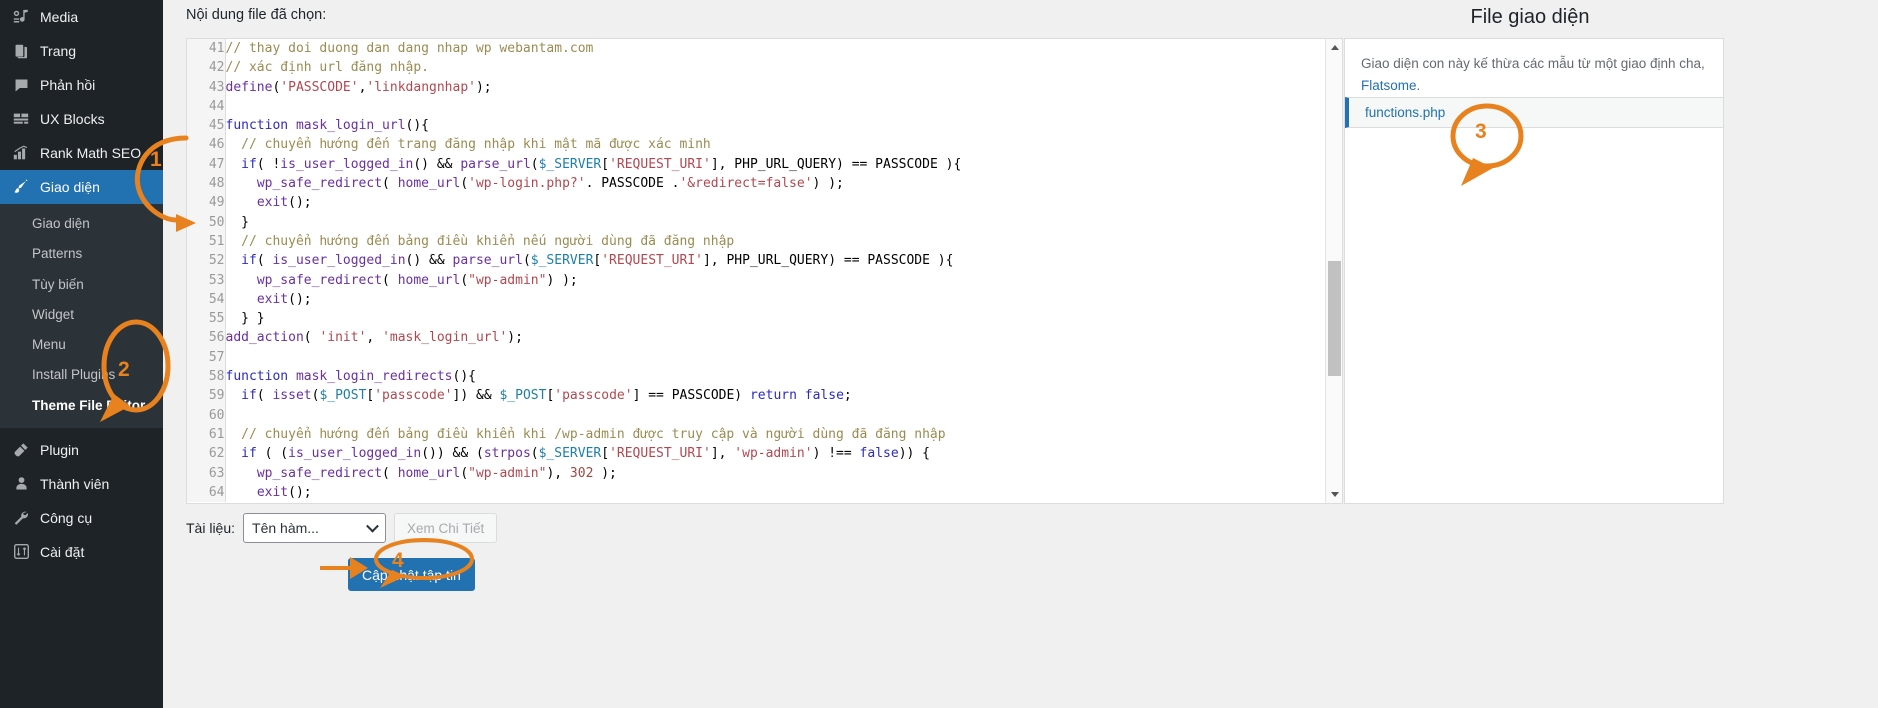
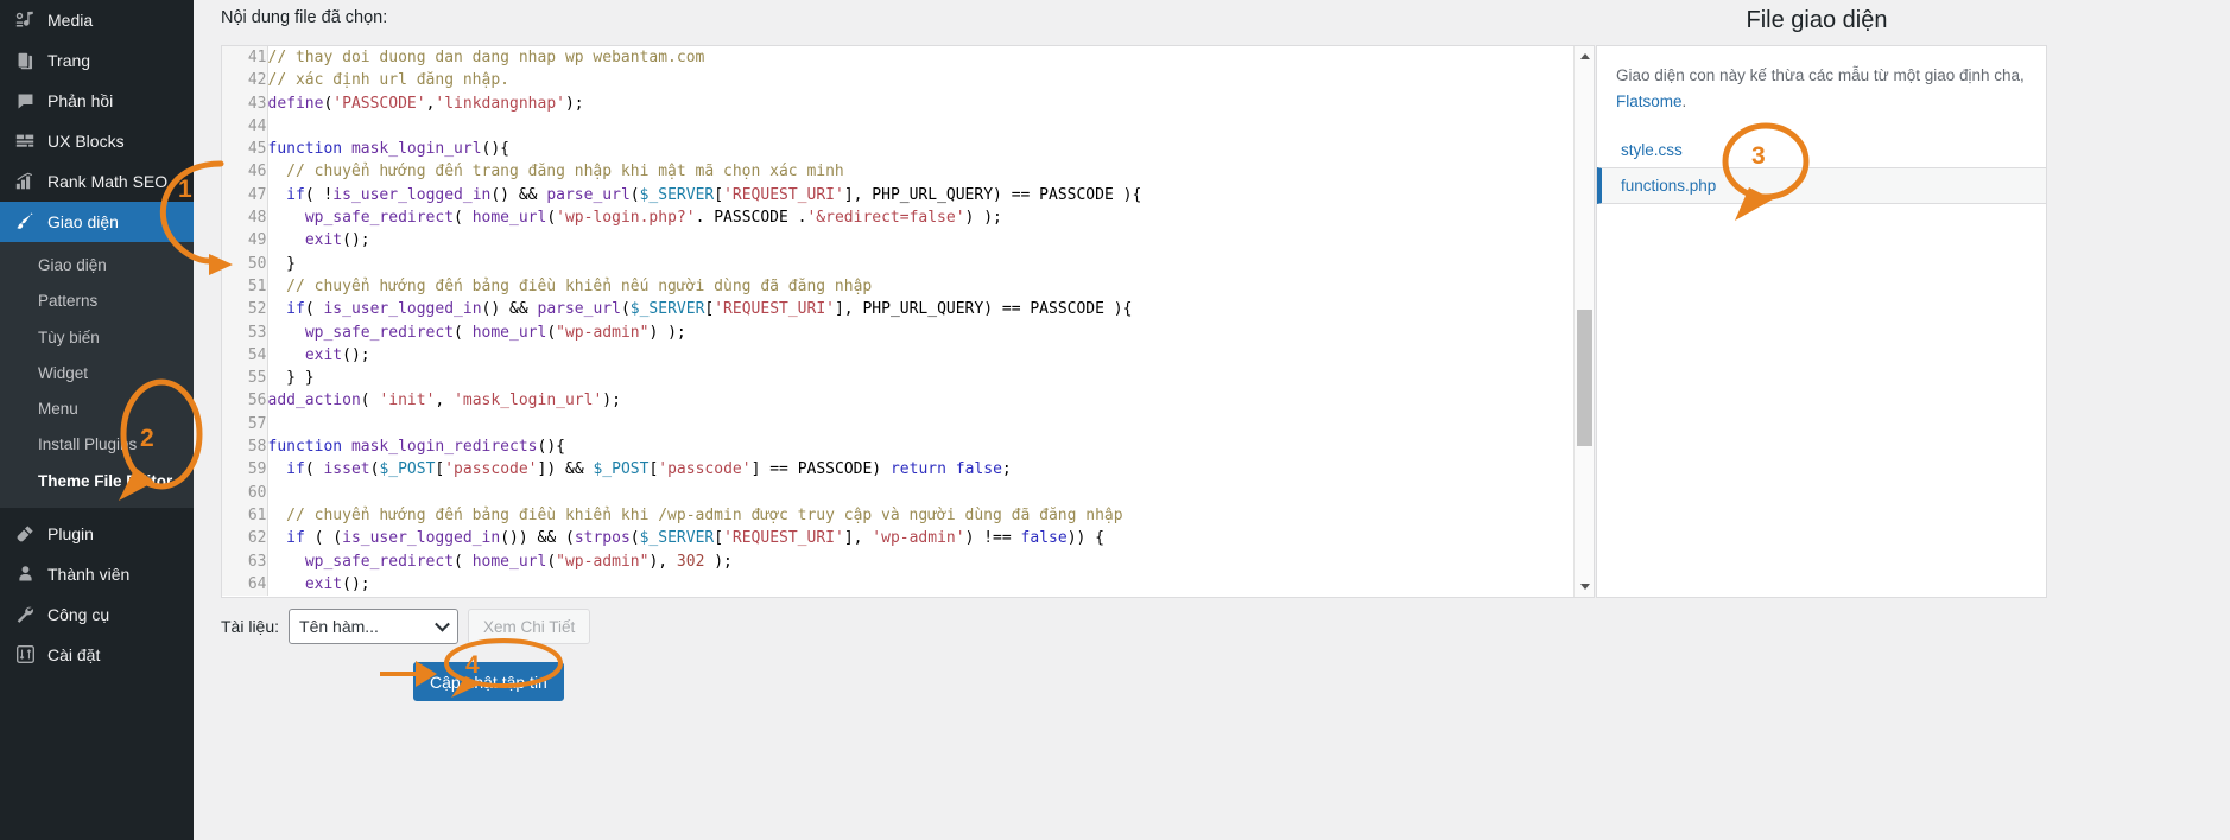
  Media
  Trang
  Phản hồi
  UX Blocks
  Rank Math SEO
  Giao diện
  Giao diện
  Patterns
  Tùy biến
  Widget
  Menu
  Install Plugis
  Theme Filetor
  Plugin
  Thành viên
  Công cụ
  Cài đặt
  Nội dung file đã chọn:
  File giao diện
- 414243444546474849505152535455565758596061626364	// thay doi duong dan dang nhap wp webantam.com// xác định url đăng nhập.define('PASSCODE','linkdangnhap'); function mask_login_url(){ // chuyển hướng đến trang đăng nhập khi mật mã được xác minh if( !is_user_logged_in() && parse_url($_SERVER['REQUEST_URI'], PHP_URL_QUERY) == PASSCODE ){ wp_safe_redirect( home_url('wp-login.php?'. PASSCODE .'&redirect=false') ); exit(); } // chuyển hướng đến bảng điều khiển nếu người dùng đã đăng nhập if( is_user_logged_in() && parse_url($_SERVER['REQUEST_URI'], PHP_URL_QUERY) == PASSCODE ){ wp_safe_redirect( home_url("wp-admin") ); exit(); } }add_action( 'init', 'mask_login_url'); function mask_login_redirects(){ if( isset($_POST['passcode']) && $_POST['passcode'] == PASSCODE) return false; // chuyển hướng đến bảng điều khiển khi /wp-admin được truy cập và người dùng đã đăng nhập if ( (is_user_logged_in()) && (strpos($_SERVER['REQUEST_URI'], 'wp-admin') !== false)) { wp_safe_redirect( home_url("wp-admin"), 302 ); exit();
+ 414243444546474849505152535455565758596061626364	// thay doi duong dan dang nhap wp webantam.com// xác định url đăng nhập.define('PASSCODE','linkdangnhap'); function mask_login_url(){ // chuyển hướng đến trang đăng nhập khi mật mã chọn xác minh if( !is_user_logged_in() && parse_url($_SERVER['REQUEST_URI'], PHP_URL_QUERY) == PASSCODE ){ wp_safe_redirect( home_url('wp-login.php?'. PASSCODE .'&redirect=false') ); exit(); } // chuyển hướng đến bảng điều khiển nếu người dùng đã đăng nhập if( is_user_logged_in() && parse_url($_SERVER['REQUEST_URI'], PHP_URL_QUERY) == PASSCODE ){ wp_safe_redirect( home_url("wp-admin") ); exit(); } }add_action( 'init', 'mask_login_url'); function mask_login_redirects(){ if( isset($_POST['passcode']) && $_POST['passcode'] == PASSCODE) return false; // chuyển hướng đến bảng điều khiển khi /wp-admin được truy cập và người dùng đã đăng nhập if ( (is_user_logged_in()) && (strpos($_SERVER['REQUEST_URI'], 'wp-admin') !== false)) { wp_safe_redirect( home_url("wp-admin"), 302 ); exit();
  Tài liệu:
  Tên hàm...
  Xem Chi Tiết
  Giao diện con này kế thừa các mẫu từ một giao định cha, Flatsome.
+ style.css
  functions.php
  1
  2
  3
  4
